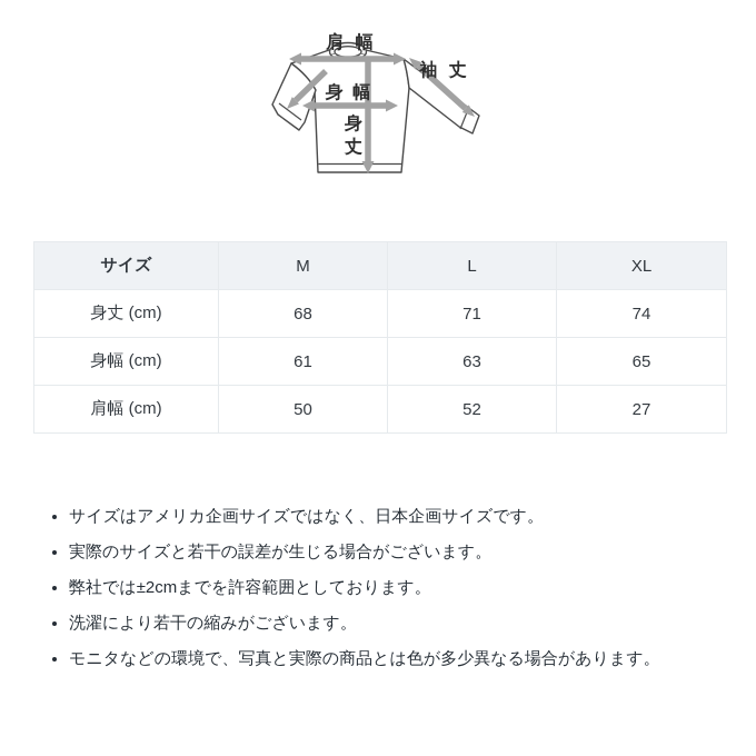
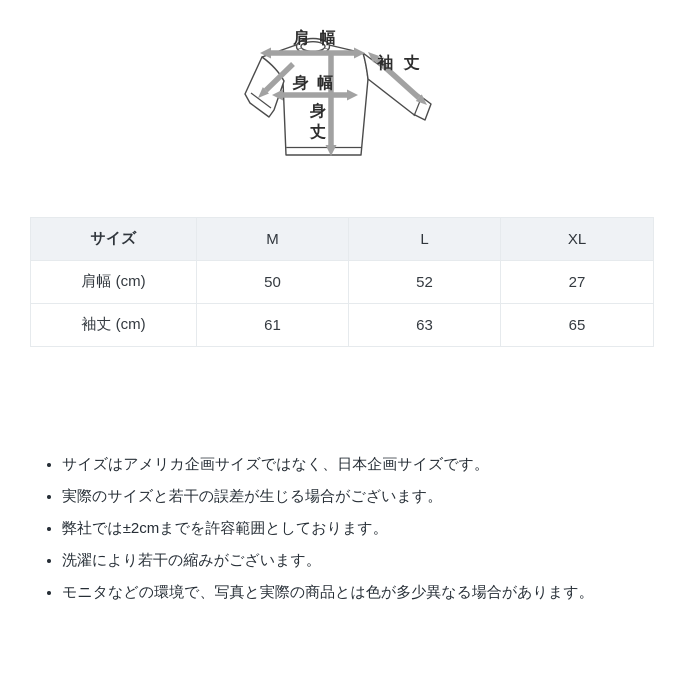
  肩 幅
  袖 丈
  身 幅
  身
  丈
  サイズ	M	L	XL
- 身丈 (cm)	68	71	74
- 身幅 (cm)	61	63	65
  肩幅 (cm)	50	52	27
+ 袖丈 (cm)	61	63	65
  サイズはアメリカ企画サイズではなく、日本企画サイズです。
  実際のサイズと若干の誤差が生じる場合がございます。
  弊社では±2cmまでを許容範囲としております。
  洗濯により若干の縮みがございます。
  モニタなどの環境で、写真と実際の商品とは色が多少異なる場合があります。
